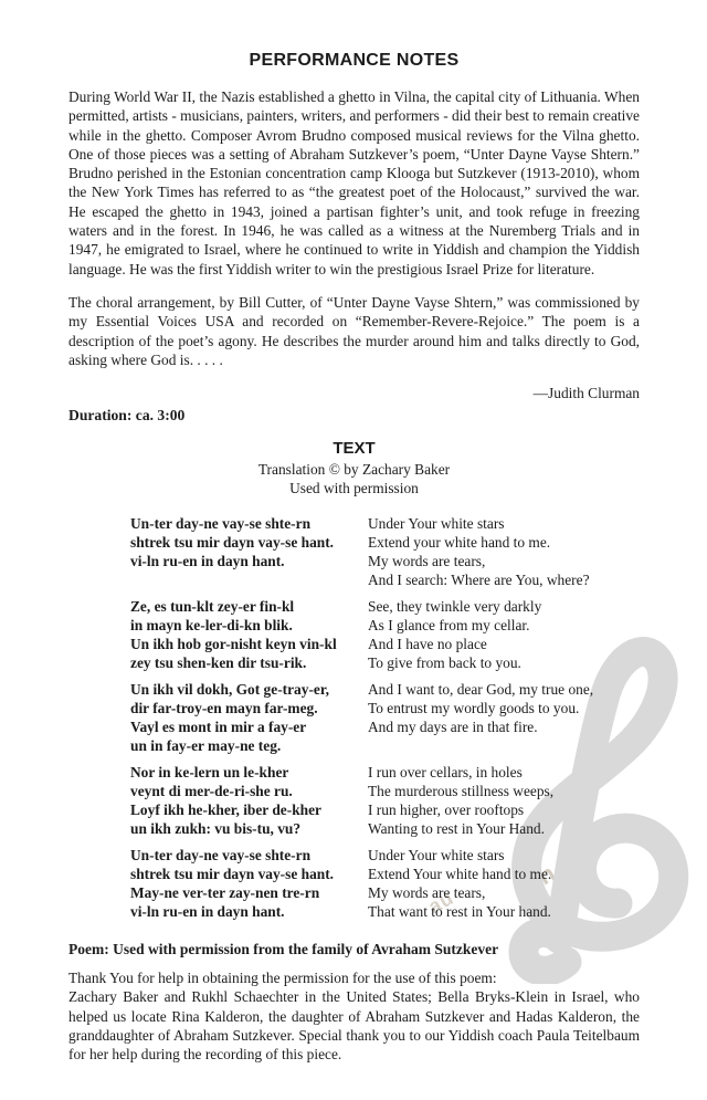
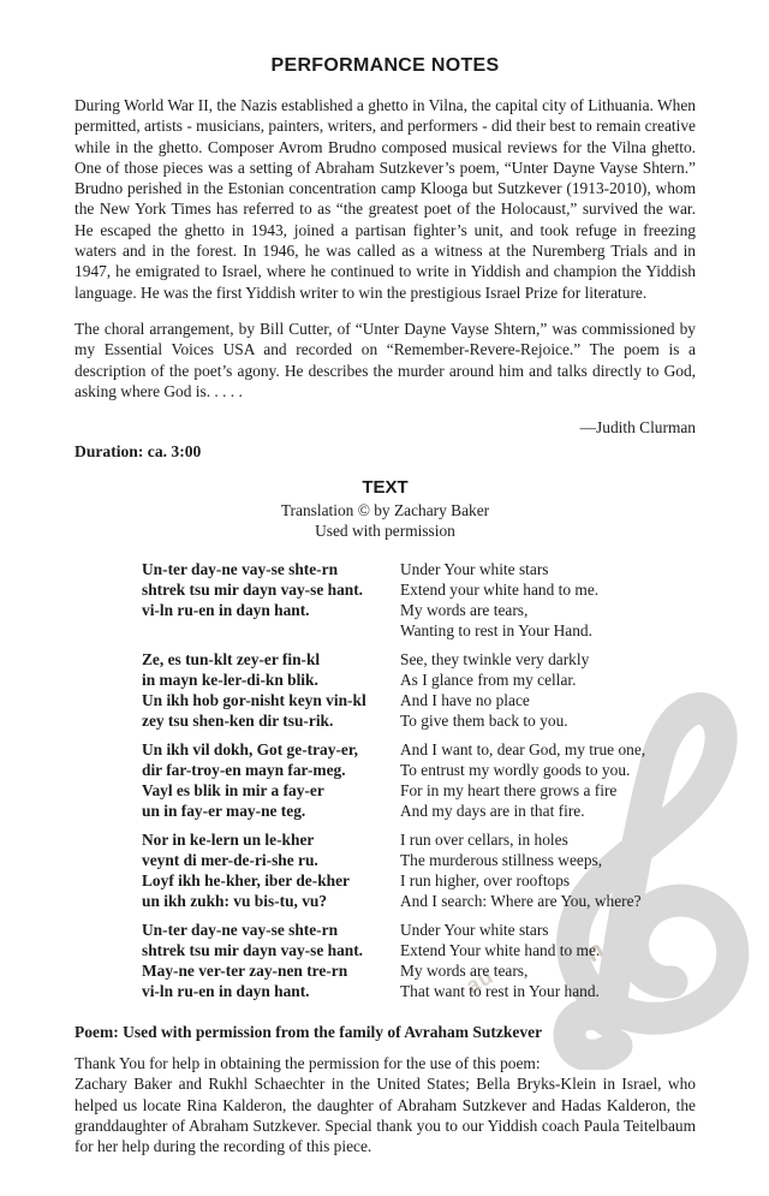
  PERFORMANCE NOTES
  During World War II, the Nazis established a ghetto in Vilna, the capital city of Lithuania. When permitted, artists - musicians, painters, writers, and performers - did their best to remain creative while in the ghetto. Composer Avrom Brudno composed musical reviews for the Vilna ghetto. One of those pieces was a setting of Abraham Sutzkever’s poem, “Unter Dayne Vayse Shtern.” Brudno perished in the Estonian concentration camp Klooga but Sutzkever (1913-2010), whom the New York Times has referred to as “the greatest poet of the Holocaust,” survived the war. He escaped the ghetto in 1943, joined a partisan fighter’s unit, and took refuge in freezing waters and in the forest. In 1946, he was called as a witness at the Nuremberg Trials and in 1947, he emigrated to Israel, where he continued to write in Yiddish and champion the Yiddish language. He was the first Yiddish writer to win the prestigious Israel Prize for literature.
  The choral arrangement, by Bill Cutter, of “Unter Dayne Vayse Shtern,” was commissioned by my Essential Voices USA and recorded on “Remember-Revere-Rejoice.” The poem is a description of the poet’s agony. He describes the murder around him and talks directly to God, asking where God is. . . . .
  —Judith Clurman
  Duration: ca. 3:00
  TEXT
  Translation © by Zachary Baker
  Used with permission
  Un-ter day-ne vay-se shte-rn
  shtrek tsu mir dayn vay-se hant.
  vi-ln ru-en in dayn hant.
  Under Your white stars
  Extend your white hand to me.
  My words are tears,
- And I search: Where are You, where?
+ Wanting to rest in Your Hand.
  Ze, es tun-klt zey-er fin-kl
  in mayn ke-ler-di-kn blik.
  Un ikh hob gor-nisht keyn vin-kl
  zey tsu shen-ken dir tsu-rik.
  See, they twinkle very darkly
  As I glance from my cellar.
  And I have no place
- To give from back to you.
+ To give them back to you.
  Un ikh vil dokh, Got ge-tray-er,
  dir far-troy-en mayn far-meg.
- Vayl es mont in mir a fay-er
+ Vayl es blik in mir a fay-er
  un in fay-er may-ne teg.
  And I want to, dear God, my true one,
  To entrust my wordly goods to you.
+ For in my heart there grows a fire
  And my days are in that fire.
  Nor in ke-lern un le-kher
  veynt di mer-de-ri-she ru.
  Loyf ikh he-kher, iber de-kher
  un ikh zukh: vu bis-tu, vu?
  I run over cellars, in holes
  The murderous stillness weeps,
  I run higher, over rooftops
- Wanting to rest in Your Hand.
+ And I search: Where are You, where?
  Un-ter day-ne vay-se shte-rn
  shtrek tsu mir dayn vay-se hant.
  May-ne ver-ter zay-nen tre-rn
  vi-ln ru-en in dayn hant.
  Under Your white stars
  Extend Your white hand to me.
  My words are tears,
  That want to rest in Your hand.
  Poem: Used with permission from the family of Avraham Sutzkever
  Thank You for help in obtaining the permission for the use of this poem:
  Zachary Baker and Rukhl Schaechter in the United States; Bella Bryks-Klein in Israel, who helped us locate Rina Kalderon, the daughter of Abraham Sutzkever and Hadas Kalderon, the granddaughter of Abraham Sutzkever. Special thank you to our Yiddish coach Paula Teitelbaum for her help during the recording of this piece.
